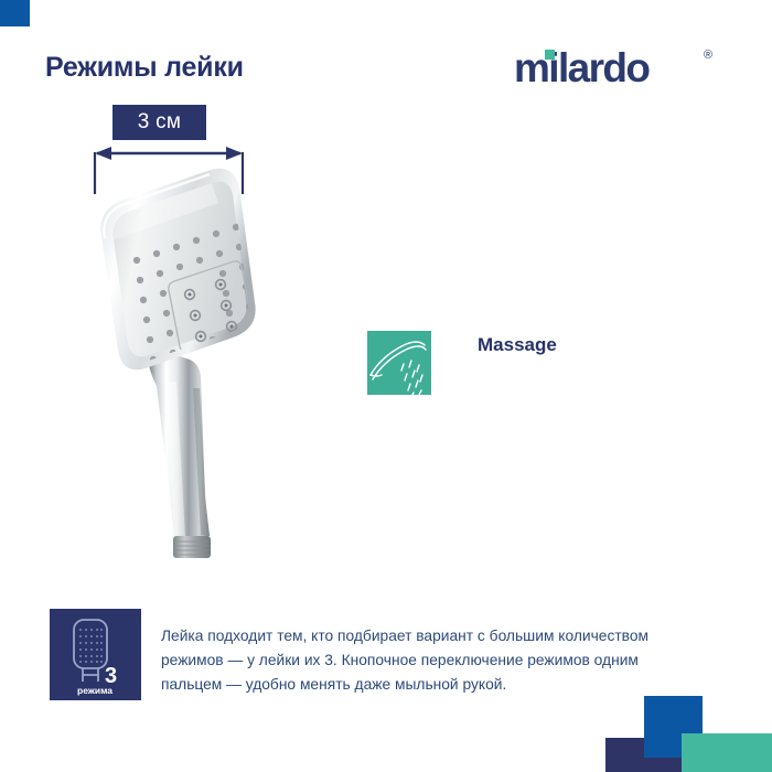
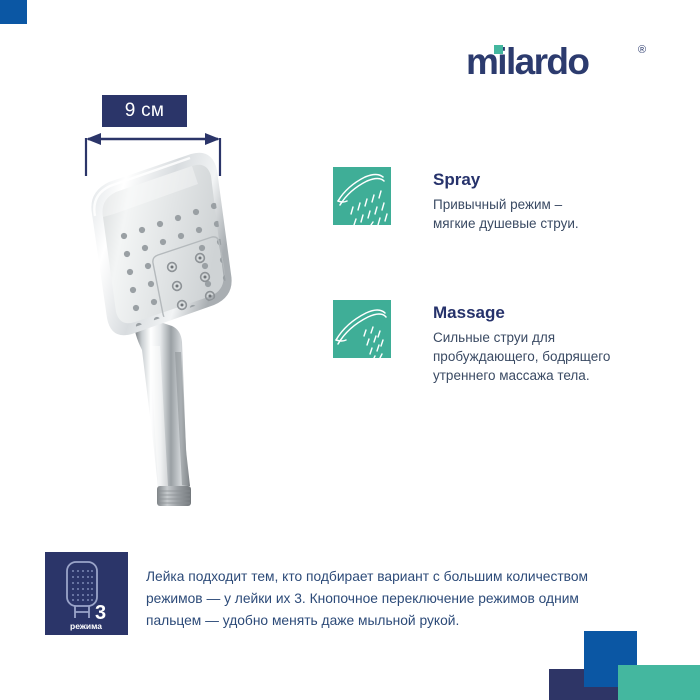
- Режимы лейки
  milardo
  ®
- 3 см
+ 9 см
+ Spray
+ Привычный режим –
+ мягкие душевые струи.
  Massage
+ Сильные струи для
+ пробуждающего, бодрящего
+ утреннего массажа тела.
  3
  режима
  Лейка подходит тем, кто подбирает вариант с большим количеством
  режимов — у лейки их 3. Кнопочное переключение режимов одним
  пальцем — удобно менять даже мыльной рукой.
